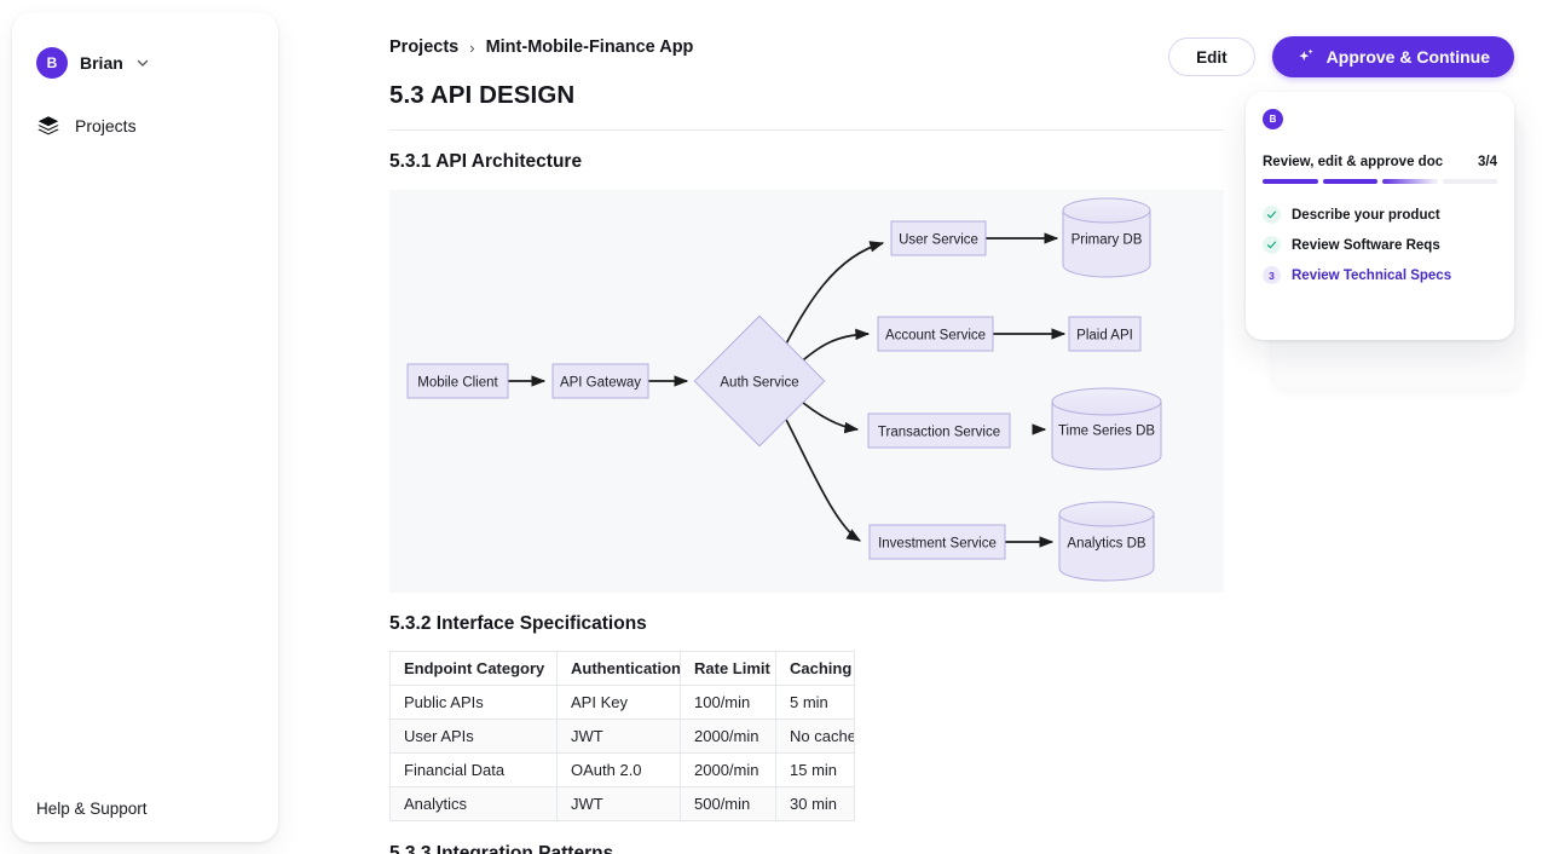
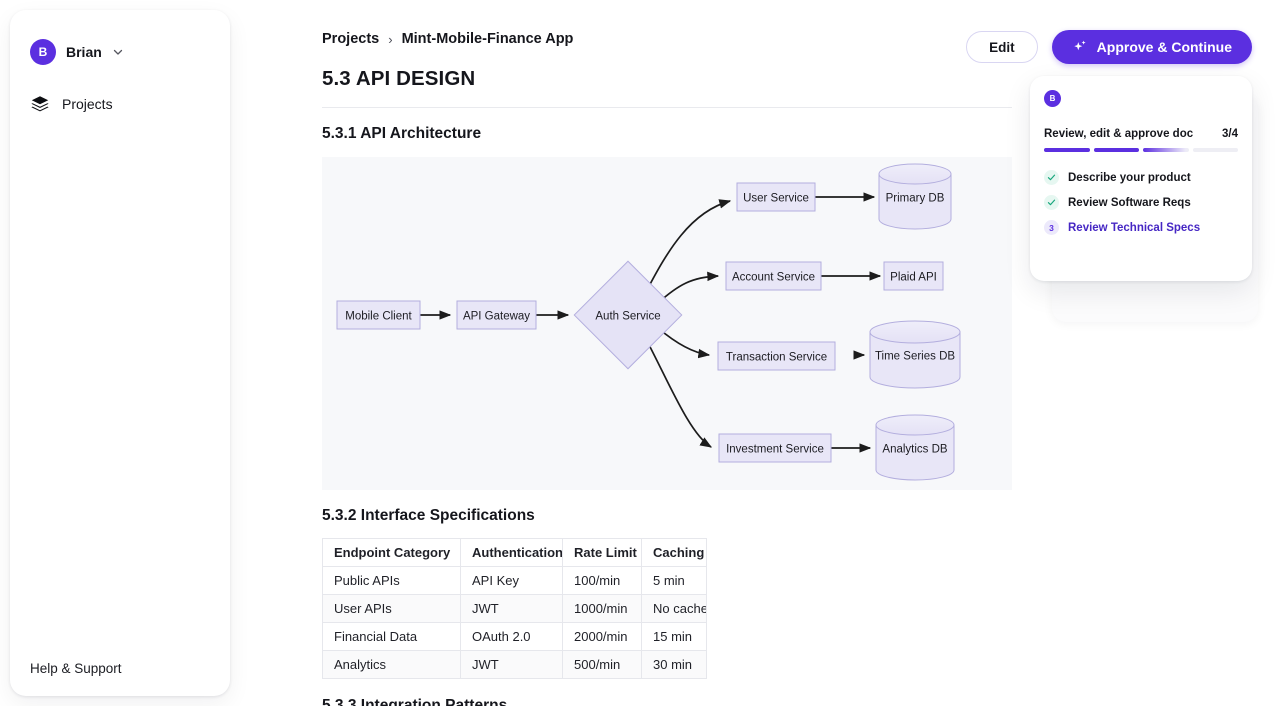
  B
  Brian
  Projects
  Help & Support
  Projects
  ›
  Mint-Mobile-Finance App
  5.3 API DESIGN
  5.3.1 API Architecture
  Mobile Client
  API Gateway
  Auth Service
  User Service
  Account Service
  Transaction Service
  Investment Service
  Primary DB
  Plaid API
  Time Series DB
  Analytics DB
  5.3.2 Interface Specifications
  Endpoint Category	Authentication	Rate Limit	Caching
  Public APIs	API Key	100/min	5 min
- User APIs	JWT	2000/min	No cache
+ User APIs	JWT	1000/min	No cache
  Financial Data	OAuth 2.0	2000/min	15 min
  Analytics	JWT	500/min	30 min
  Edit
  Approve & Continue
  B
  Review, edit & approve doc
  3/4
  Describe your product
  Review Software Reqs
  3
  Review Technical Specs
